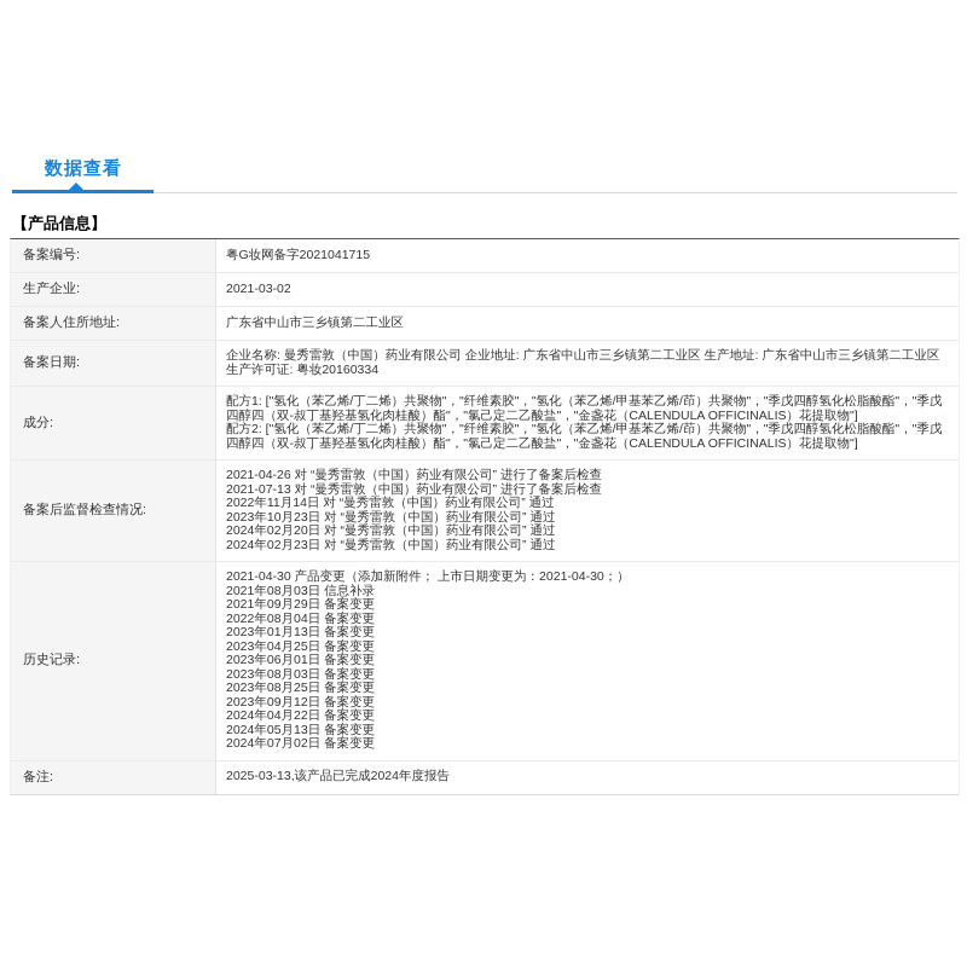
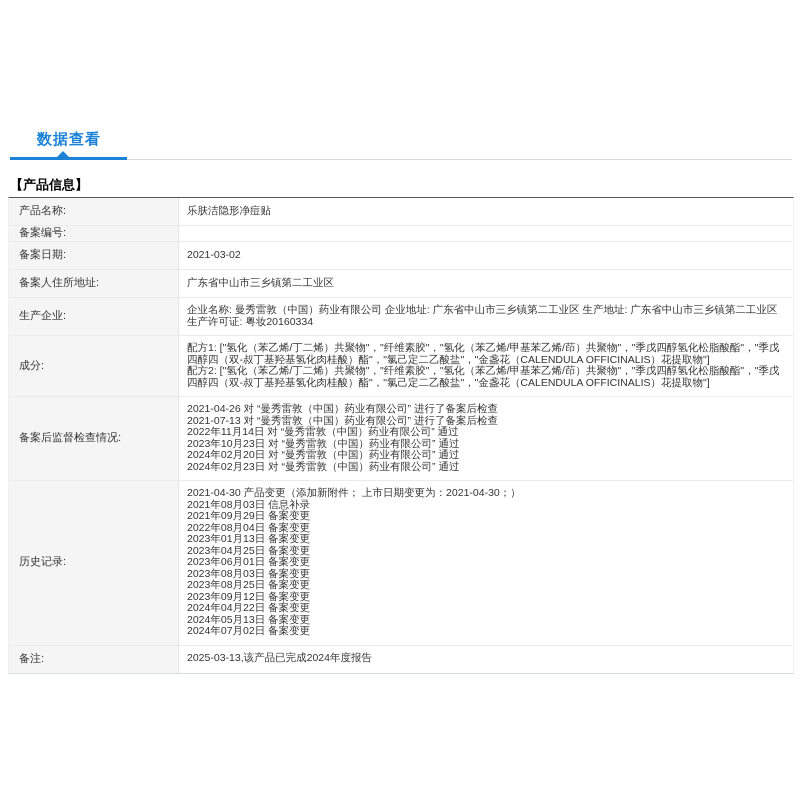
  数据查看
  【产品信息】
+ 产品名称:
+ 乐肤洁隐形净痘贴
  备案编号:
- 粤G妆网备字2021041715
- 生产企业:
+ 备案日期:
  2021-03-02
  备案人住所地址:
  广东省中山市三乡镇第二工业区
- 备案日期:
+ 生产企业:
  企业名称: 曼秀雷敦（中国）药业有限公司 企业地址: 广东省中山市三乡镇第二工业区 生产地址: 广东省中山市三乡镇第二工业区 生产许可证: 粤妆20160334
  成分:
  配方1: ["氢化（苯乙烯/丁二烯）共聚物"，"纤维素胶"，"氢化（苯乙烯/甲基苯乙烯/茚）共聚物"，"季戊四醇氢化松脂酸酯"，"季戊四醇四（双-叔丁基羟基氢化肉桂酸）酯"，"氯己定二乙酸盐"，"金盏花（CALENDULA OFFICINALIS）花提取物"]
  配方2: ["氢化（苯乙烯/丁二烯）共聚物"，"纤维素胶"，"氢化（苯乙烯/甲基苯乙烯/茚）共聚物"，"季戊四醇氢化松脂酸酯"，"季戊四醇四（双-叔丁基羟基氢化肉桂酸）酯"，"氯己定二乙酸盐"，"金盏花（CALENDULA OFFICINALIS）花提取物"]
  备案后监督检查情况:
  2021-04-26 对 “曼秀雷敦（中国）药业有限公司” 进行了备案后检查
  2021-07-13 对 “曼秀雷敦（中国）药业有限公司” 进行了备案后检查
  2022年11月14日 对 “曼秀雷敦（中国）药业有限公司” 通过
  2023年10月23日 对 “曼秀雷敦（中国）药业有限公司” 通过
  2024年02月20日 对 “曼秀雷敦（中国）药业有限公司” 通过
  2024年02月23日 对 “曼秀雷敦（中国）药业有限公司” 通过
  历史记录:
  2021-04-30 产品变更（添加新附件； 上市日期变更为：2021-04-30；）
  2021年08月03日 信息补录
  2021年09月29日 备案变更
  2022年08月04日 备案变更
  2023年01月13日 备案变更
  2023年04月25日 备案变更
  2023年06月01日 备案变更
  2023年08月03日 备案变更
  2023年08月25日 备案变更
  2023年09月12日 备案变更
  2024年04月22日 备案变更
  2024年05月13日 备案变更
  2024年07月02日 备案变更
  备注:
  2025-03-13,该产品已完成2024年度报告
